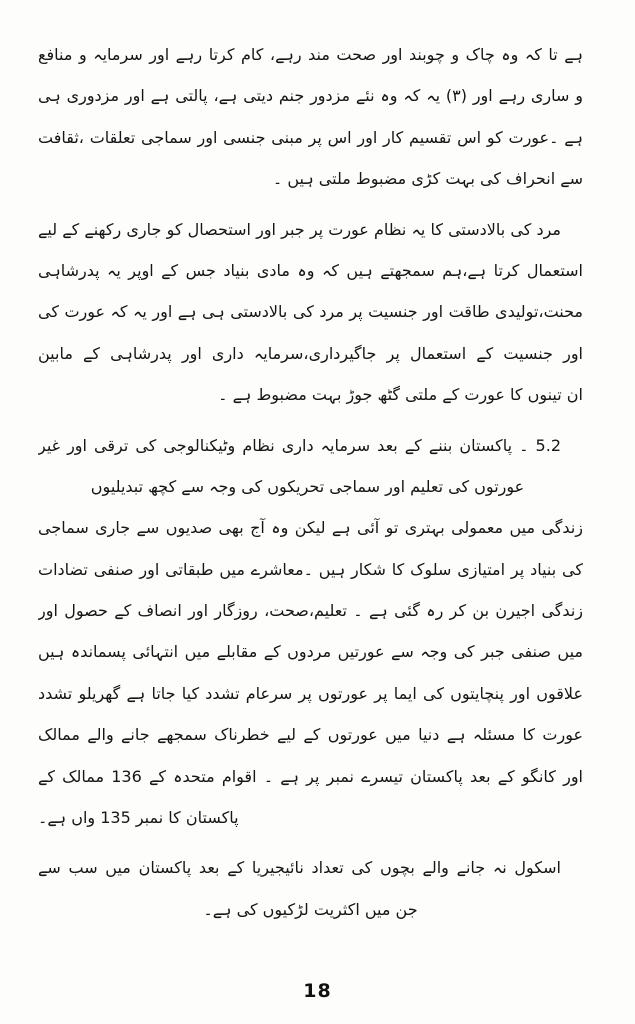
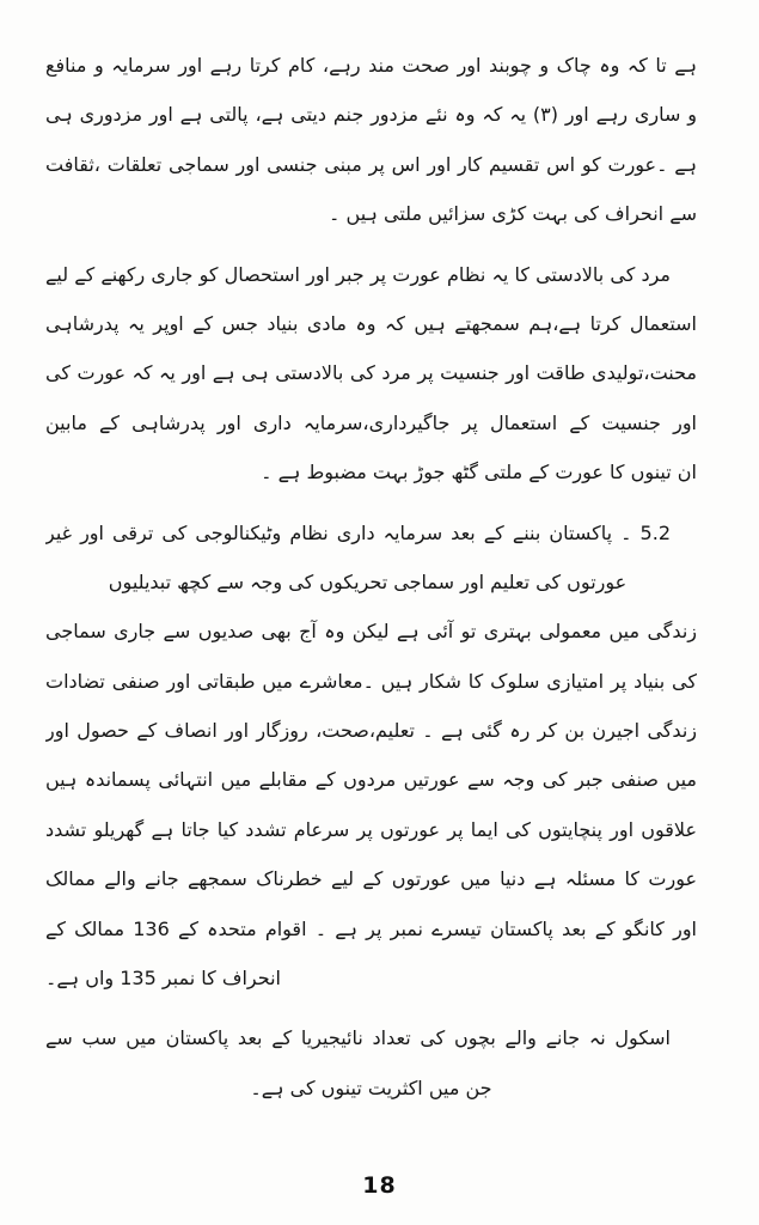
  ہے تا کہ وہ چاک و چوبند اور صحت مند رہے، کام کرتا رہے اور سرمایہ و منافع
  و ساری رہے اور (۳) یہ کہ وہ نئے مزدور جنم دیتی ہے، پالتی ہے اور مزدوری ہی
  ہے ۔عورت کو اس تقسیم کار اور اس پر مبنی جنسی اور سماجی تعلقات ،ثقافت
- سے انحراف کی بہت کڑی مضبوط ملتی ہیں ۔
+ سے انحراف کی بہت کڑی سزائیں ملتی ہیں ۔
  مرد کی بالادستی کا یہ نظام عورت پر جبر اور استحصال کو جاری رکھنے کے لیے
  استعمال کرتا ہے،ہم سمجھتے ہیں کہ وہ مادی بنیاد جس کے اوپر یہ پدرشاہی
  محنت،تولیدی طاقت اور جنسیت پر مرد کی بالادستی ہی ہے اور یہ کہ عورت کی
  اور جنسیت کے استعمال پر جاگیرداری،سرمایہ داری اور پدرشاہی کے مابین
  ان تینوں کا عورت کے ملتی گٹھ جوڑ بہت مضبوط ہے ۔
  5.2 ۔ پاکستان بننے کے بعد سرمایہ داری نظام وٹیکنالوجی کی ترقی اور غیر
  زندگی میں معمولی بہتری تو آئی ہے لیکن وہ آج بھی صدیوں سے جاری سماجی
  کی بنیاد پر امتیازی سلوک کا شکار ہیں ۔معاشرے میں طبقاتی اور صنفی تضادات
  زندگی اجیرن بن کر رہ گئی ہے ۔ تعلیم،صحت، روزگار اور انصاف کے حصول اور
  میں صنفی جبر کی وجہ سے عورتیں مردوں کے مقابلے میں انتہائی پسماندہ ہیں
  علاقوں اور پنچایتوں کی ایما پر عورتوں پر سرعام تشدد کیا جاتا ہے گھریلو تشدد
  عورت کا مسئلہ ہے دنیا میں عورتوں کے لیے خطرناک سمجھے جانے والے ممالک
  اور کانگو کے بعد پاکستان تیسرے نمبر پر ہے ۔ اقوام متحدہ کے 136 ممالک کے
- پاکستان کا نمبر 135 واں ہے۔
+ انحراف کا نمبر 135 واں ہے۔
  اسکول نہ جانے والے بچوں کی تعداد نائیجیریا کے بعد پاکستان میں سب سے
- جن میں اکثریت لڑکیوں کی ہے۔
+ جن میں اکثریت تینوں کی ہے۔
  18
